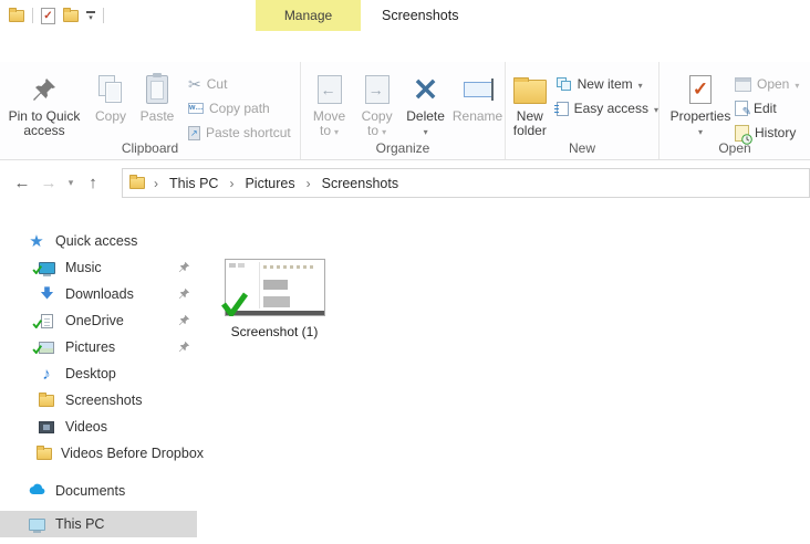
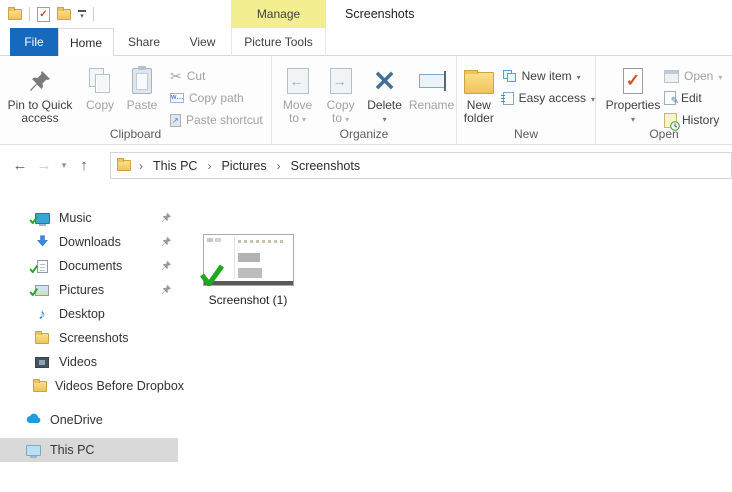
  ✓
  Manage
  Screenshots
+ File
+ Home
+ Share
+ View
+ Picture Tools
  Pin to Quick
  access
  Copy
  Paste
  ✂
  Cut
  Copy path
  Paste shortcut
  Clipboard
  Move
  to
  Copy
  to
  ×
  Delete
  Rename
  Organize
  New
  folder
  New item
  Easy access
  New
  ✓
  Properties
  Open
  Edit
  History
  Open
  ←
  →
  ▾
  ↑
  This PC
  Pictures
  Screenshots
- ★
- Quick access
  Music
  Downloads
- OneDrive
+ Documents
  Pictures
  ♪
  Desktop
  Screenshots
  Videos
  Videos Before Dropbox
- Documents
+ OneDrive
  This PC
  Screenshot (1)
